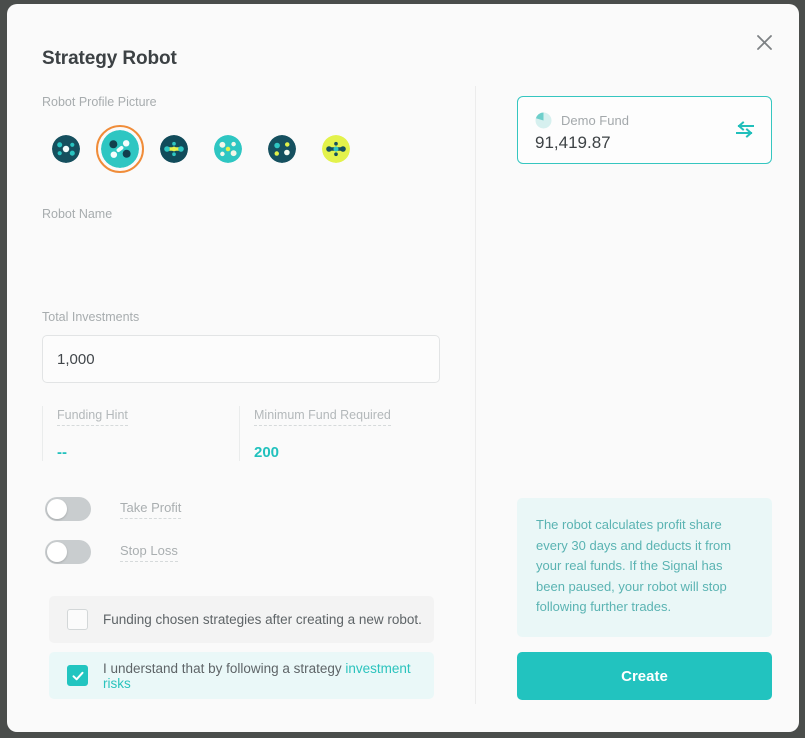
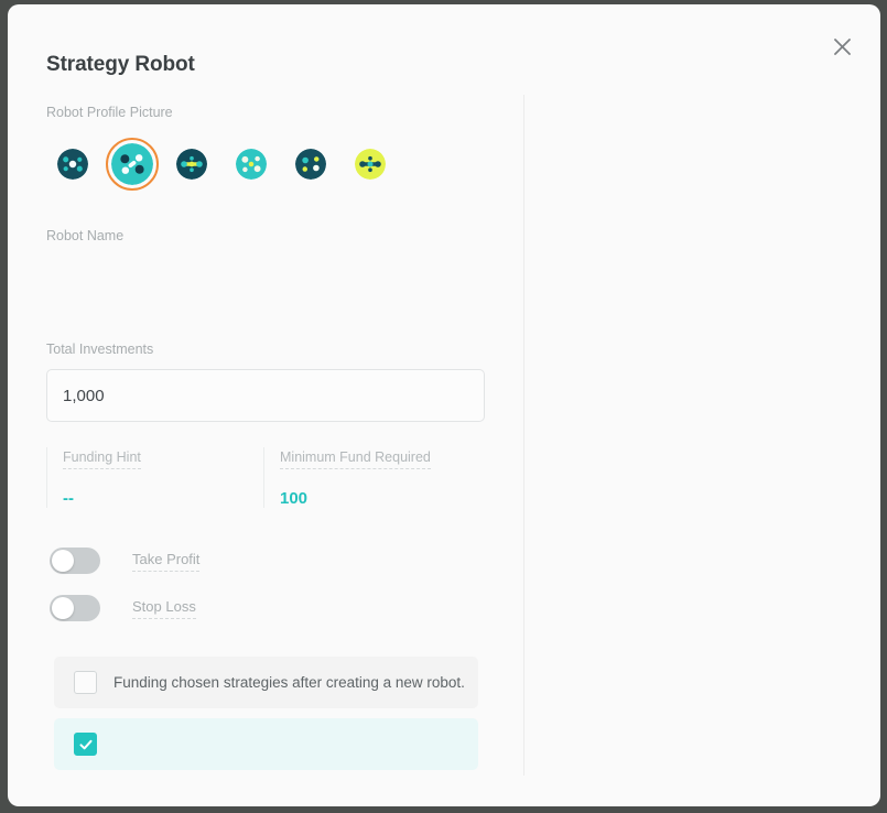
  Strategy Robot
  Robot Profile Picture
  Robot Name
  Total Investments
  1,000
  Funding Hint
  --
  Minimum Fund Required
- 200
+ 100
  Take Profit
  Stop Loss
  Funding chosen strategies after creating a new robot.
- I understand that by following a strategy investment risks
- Demo Fund
- 91,419.87
- The robot calculates profit share every 30 days and deducts it from your real funds. If the Signal has been paused, your robot will stop following further trades.
- Create
